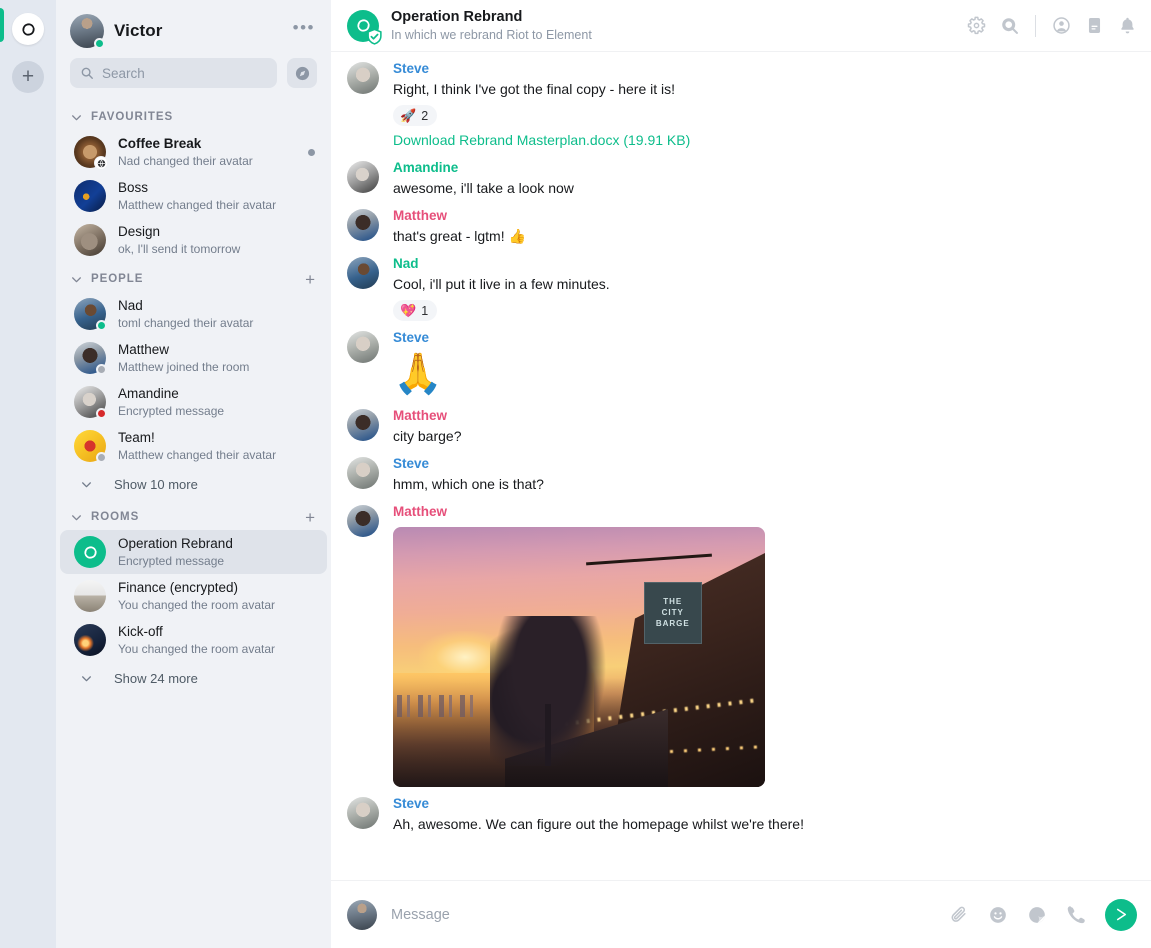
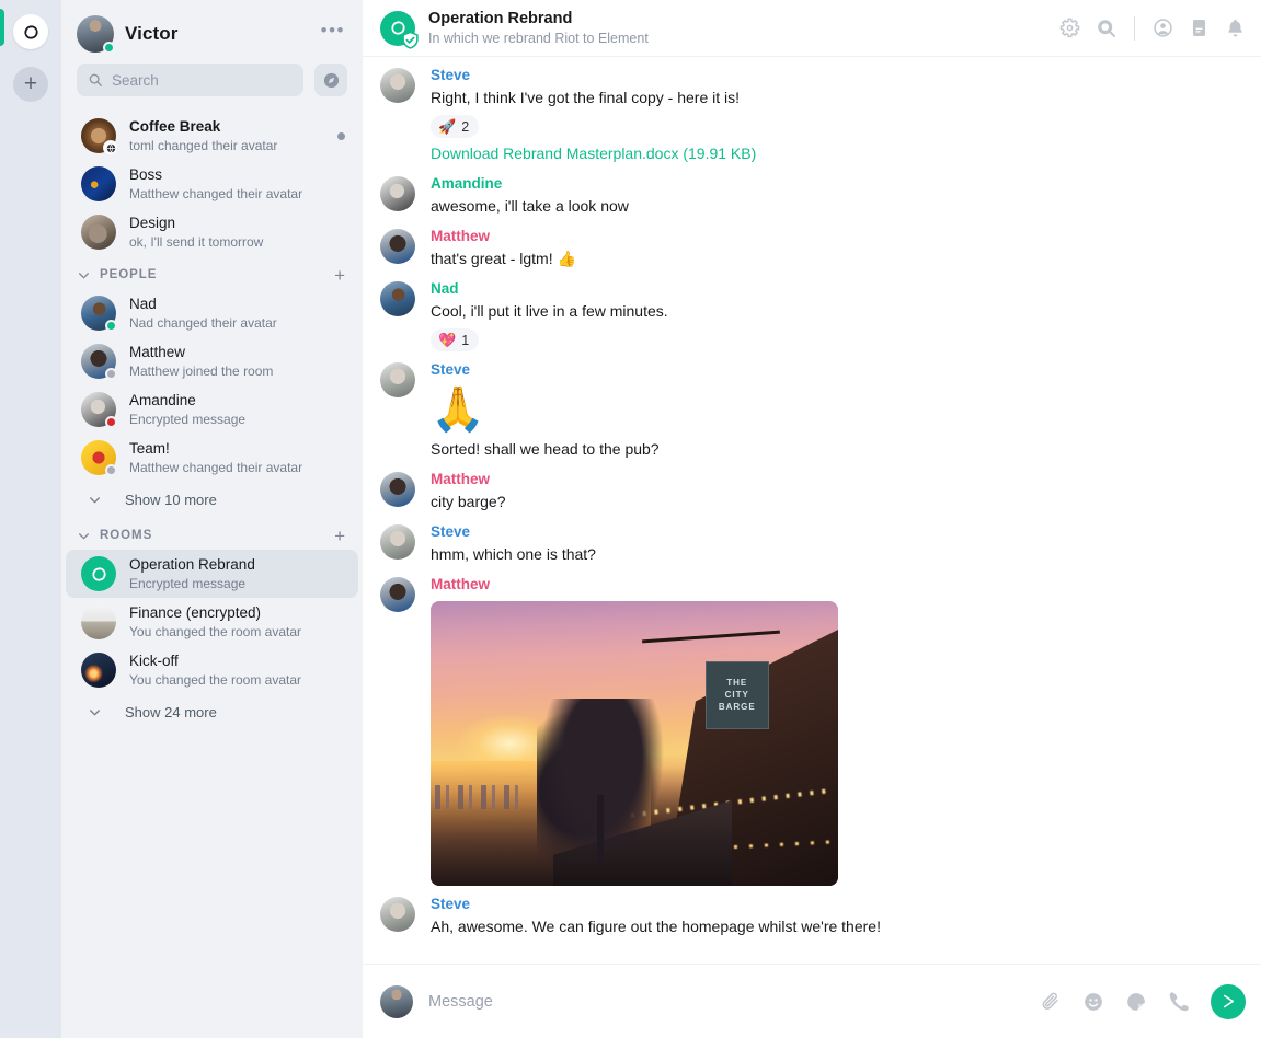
  +
  Victor
  •••
  Search
- FAVOURITES
  Coffee Break
- Nad changed their avatar
+ toml changed their avatar
  Boss
  Matthew changed their avatar
  Design
  ok, I'll send it tomorrow
  PEOPLE
  +
  Nad
- toml changed their avatar
+ Nad changed their avatar
  Matthew
  Matthew joined the room
  Amandine
  Encrypted message
  Team!
  Matthew changed their avatar
  Show 10 more
  ROOMS
  +
  Operation Rebrand
  Encrypted message
  Finance (encrypted)
  You changed the room avatar
  Kick-off
  You changed the room avatar
  Show 24 more
  Operation Rebrand
  In which we rebrand Riot to Element
  Steve
  Right, I think I've got the final copy - here it is!
  🚀
  2
  Download Rebrand Masterplan.docx (19.91 KB)
  Amandine
  awesome, i'll take a look now
  Matthew
  that's great - lgtm! 👍
  Nad
  Cool, i'll put it live in a few minutes.
  💖
  1
  Steve
  🙏
+ Sorted! shall we head to the pub?
  Matthew
  city barge?
  Steve
  hmm, which one is that?
  Matthew
  THE
  CITY
  BARGE
  Steve
  Ah, awesome. We can figure out the homepage whilst we're there!
  Message
